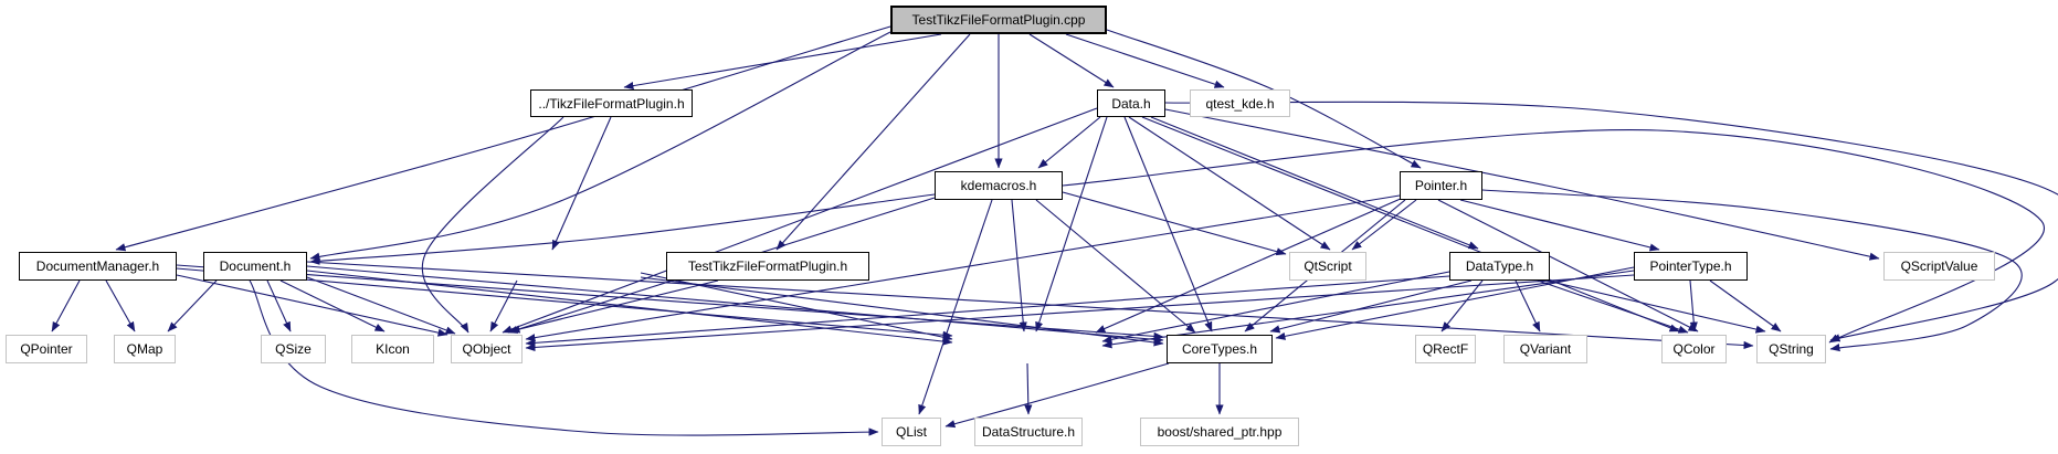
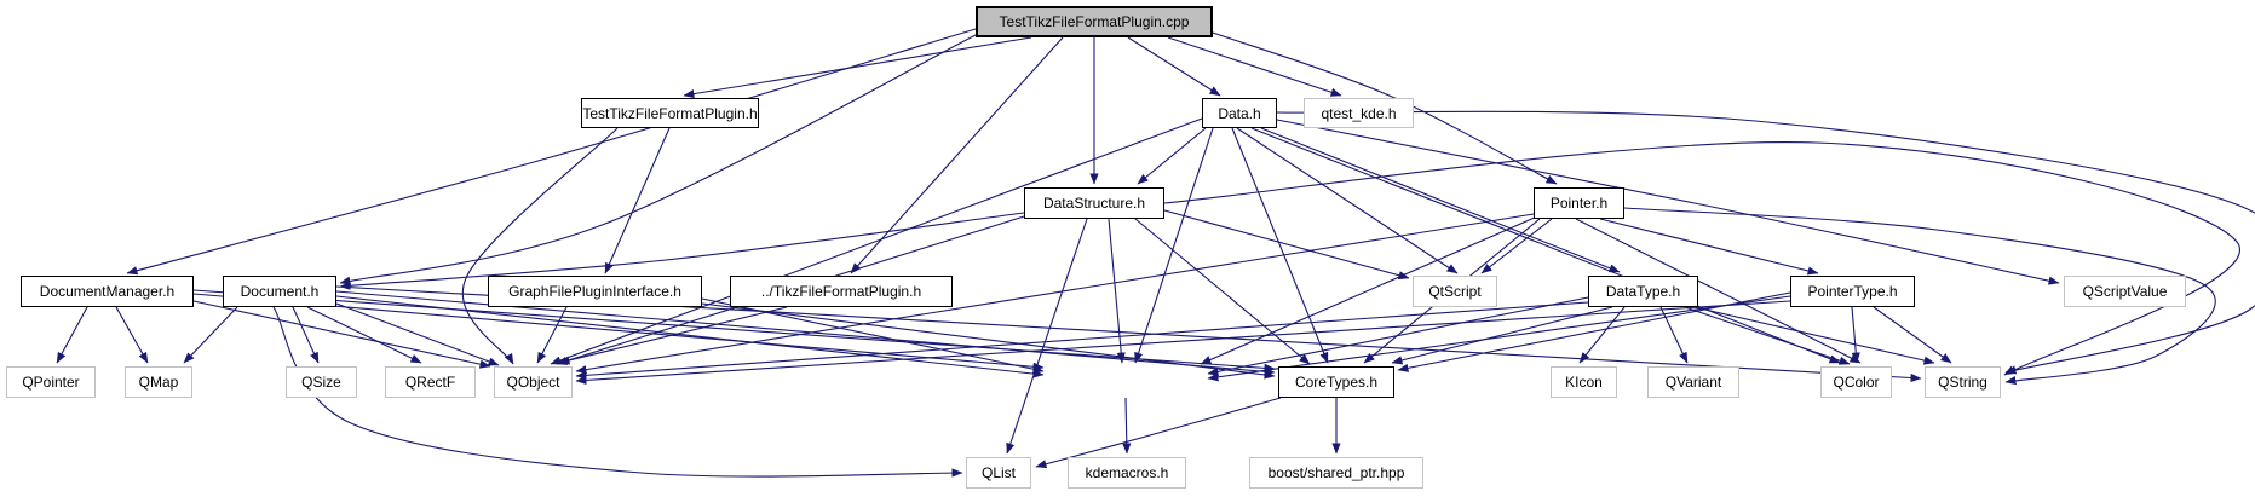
  TestTikzFileFormatPlugin.cpp
- ../TikzFileFormatPlugin.h
+ TestTikzFileFormatPlugin.h
  Data.h
  qtest_kde.h
- kdemacros.h
+ DataStructure.h
  Pointer.h
  DocumentManager.h
  Document.h
+ GraphFilePluginInterface.h
- TestTikzFileFormatPlugin.h
+ ../TikzFileFormatPlugin.h
  QtScript
  DataType.h
  PointerType.h
  QScriptValue
  QPointer
  QMap
  QSize
- KIcon
+ QRectF
  QObject
  CoreTypes.h
- QRectF
+ KIcon
  QVariant
  QColor
  QString
  QList
- DataStructure.h
+ kdemacros.h
  boost/shared_ptr.hpp
